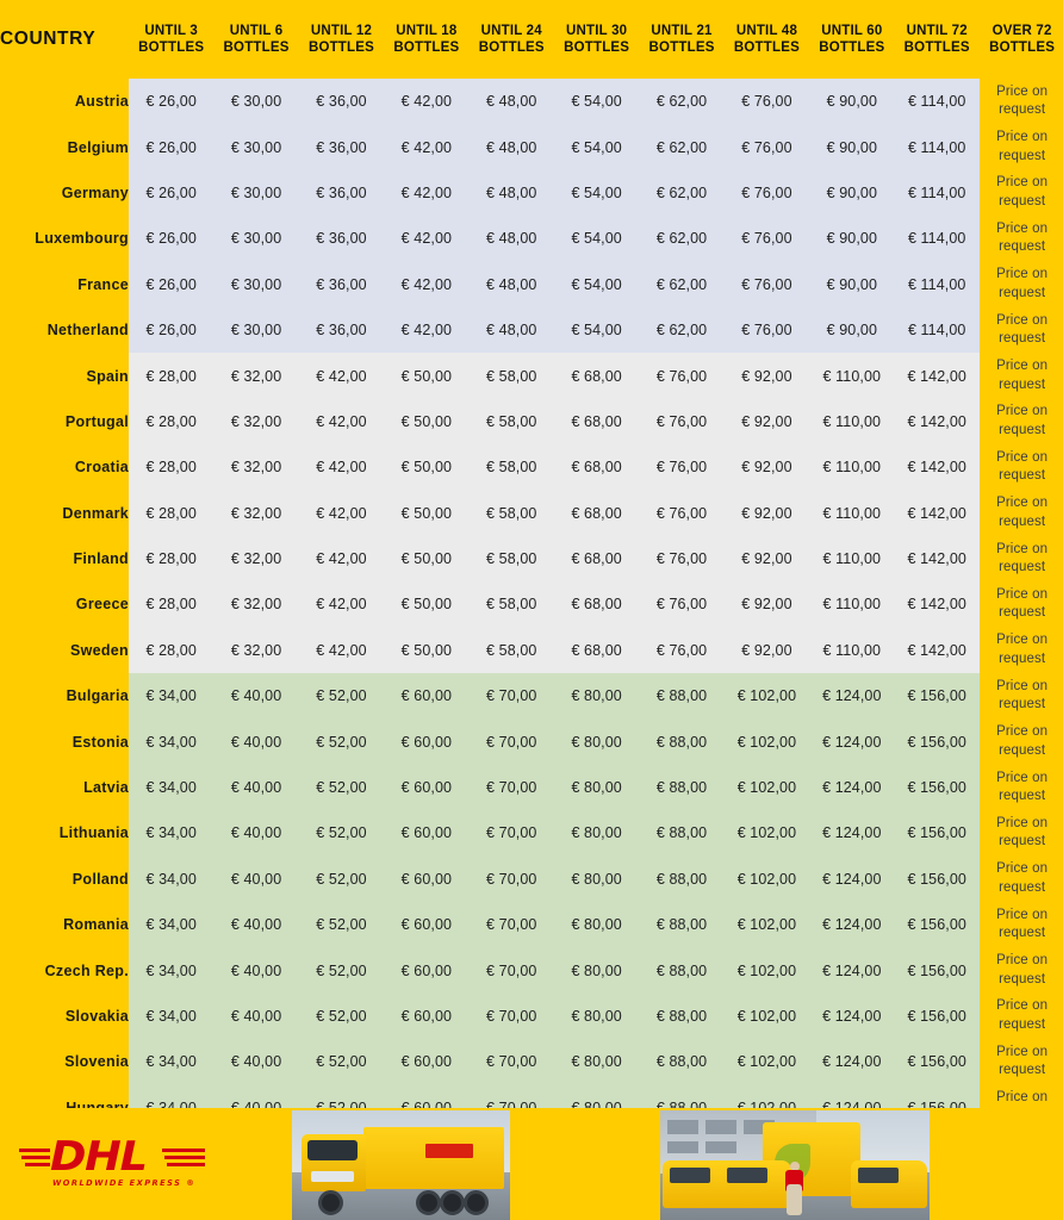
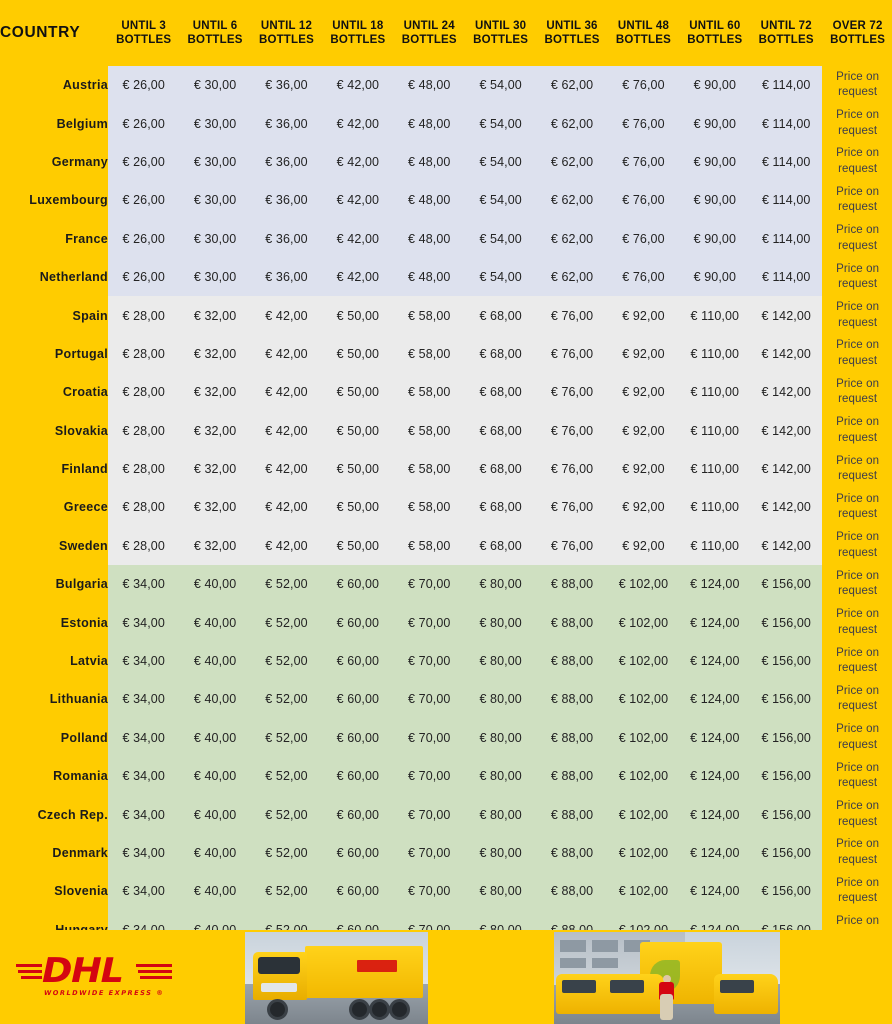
- COUNTRY	UNTIL 3BOTTLES	UNTIL 6BOTTLES	UNTIL 12BOTTLES	UNTIL 18BOTTLES	UNTIL 24BOTTLES	UNTIL 30BOTTLES	UNTIL 21BOTTLES	UNTIL 48BOTTLES	UNTIL 60BOTTLES	UNTIL 72BOTTLES	OVER 72BOTTLES
+ COUNTRY	UNTIL 3BOTTLES	UNTIL 6BOTTLES	UNTIL 12BOTTLES	UNTIL 18BOTTLES	UNTIL 24BOTTLES	UNTIL 30BOTTLES	UNTIL 36BOTTLES	UNTIL 48BOTTLES	UNTIL 60BOTTLES	UNTIL 72BOTTLES	OVER 72BOTTLES
  Austria	€ 26,00	€ 30,00	€ 36,00	€ 42,00	€ 48,00	€ 54,00	€ 62,00	€ 76,00	€ 90,00	€ 114,00	Price onrequest
  Belgium	€ 26,00	€ 30,00	€ 36,00	€ 42,00	€ 48,00	€ 54,00	€ 62,00	€ 76,00	€ 90,00	€ 114,00	Price onrequest
  Germany	€ 26,00	€ 30,00	€ 36,00	€ 42,00	€ 48,00	€ 54,00	€ 62,00	€ 76,00	€ 90,00	€ 114,00	Price onrequest
  Luxembourg	€ 26,00	€ 30,00	€ 36,00	€ 42,00	€ 48,00	€ 54,00	€ 62,00	€ 76,00	€ 90,00	€ 114,00	Price onrequest
  France	€ 26,00	€ 30,00	€ 36,00	€ 42,00	€ 48,00	€ 54,00	€ 62,00	€ 76,00	€ 90,00	€ 114,00	Price onrequest
  Netherland	€ 26,00	€ 30,00	€ 36,00	€ 42,00	€ 48,00	€ 54,00	€ 62,00	€ 76,00	€ 90,00	€ 114,00	Price onrequest
  Spain	€ 28,00	€ 32,00	€ 42,00	€ 50,00	€ 58,00	€ 68,00	€ 76,00	€ 92,00	€ 110,00	€ 142,00	Price onrequest
  Portugal	€ 28,00	€ 32,00	€ 42,00	€ 50,00	€ 58,00	€ 68,00	€ 76,00	€ 92,00	€ 110,00	€ 142,00	Price onrequest
  Croatia	€ 28,00	€ 32,00	€ 42,00	€ 50,00	€ 58,00	€ 68,00	€ 76,00	€ 92,00	€ 110,00	€ 142,00	Price onrequest
- Denmark	€ 28,00	€ 32,00	€ 42,00	€ 50,00	€ 58,00	€ 68,00	€ 76,00	€ 92,00	€ 110,00	€ 142,00	Price onrequest
+ Slovakia	€ 28,00	€ 32,00	€ 42,00	€ 50,00	€ 58,00	€ 68,00	€ 76,00	€ 92,00	€ 110,00	€ 142,00	Price onrequest
  Finland	€ 28,00	€ 32,00	€ 42,00	€ 50,00	€ 58,00	€ 68,00	€ 76,00	€ 92,00	€ 110,00	€ 142,00	Price onrequest
  Greece	€ 28,00	€ 32,00	€ 42,00	€ 50,00	€ 58,00	€ 68,00	€ 76,00	€ 92,00	€ 110,00	€ 142,00	Price onrequest
  Sweden	€ 28,00	€ 32,00	€ 42,00	€ 50,00	€ 58,00	€ 68,00	€ 76,00	€ 92,00	€ 110,00	€ 142,00	Price onrequest
  Bulgaria	€ 34,00	€ 40,00	€ 52,00	€ 60,00	€ 70,00	€ 80,00	€ 88,00	€ 102,00	€ 124,00	€ 156,00	Price onrequest
  Estonia	€ 34,00	€ 40,00	€ 52,00	€ 60,00	€ 70,00	€ 80,00	€ 88,00	€ 102,00	€ 124,00	€ 156,00	Price onrequest
  Latvia	€ 34,00	€ 40,00	€ 52,00	€ 60,00	€ 70,00	€ 80,00	€ 88,00	€ 102,00	€ 124,00	€ 156,00	Price onrequest
  Lithuania	€ 34,00	€ 40,00	€ 52,00	€ 60,00	€ 70,00	€ 80,00	€ 88,00	€ 102,00	€ 124,00	€ 156,00	Price onrequest
  Polland	€ 34,00	€ 40,00	€ 52,00	€ 60,00	€ 70,00	€ 80,00	€ 88,00	€ 102,00	€ 124,00	€ 156,00	Price onrequest
  Romania	€ 34,00	€ 40,00	€ 52,00	€ 60,00	€ 70,00	€ 80,00	€ 88,00	€ 102,00	€ 124,00	€ 156,00	Price onrequest
  Czech Rep.	€ 34,00	€ 40,00	€ 52,00	€ 60,00	€ 70,00	€ 80,00	€ 88,00	€ 102,00	€ 124,00	€ 156,00	Price onrequest
- Slovakia	€ 34,00	€ 40,00	€ 52,00	€ 60,00	€ 70,00	€ 80,00	€ 88,00	€ 102,00	€ 124,00	€ 156,00	Price onrequest
+ Denmark	€ 34,00	€ 40,00	€ 52,00	€ 60,00	€ 70,00	€ 80,00	€ 88,00	€ 102,00	€ 124,00	€ 156,00	Price onrequest
  Slovenia	€ 34,00	€ 40,00	€ 52,00	€ 60,00	€ 70,00	€ 80,00	€ 88,00	€ 102,00	€ 124,00	€ 156,00	Price onrequest
  DHL
  WORLDWIDE EXPRESS ®
